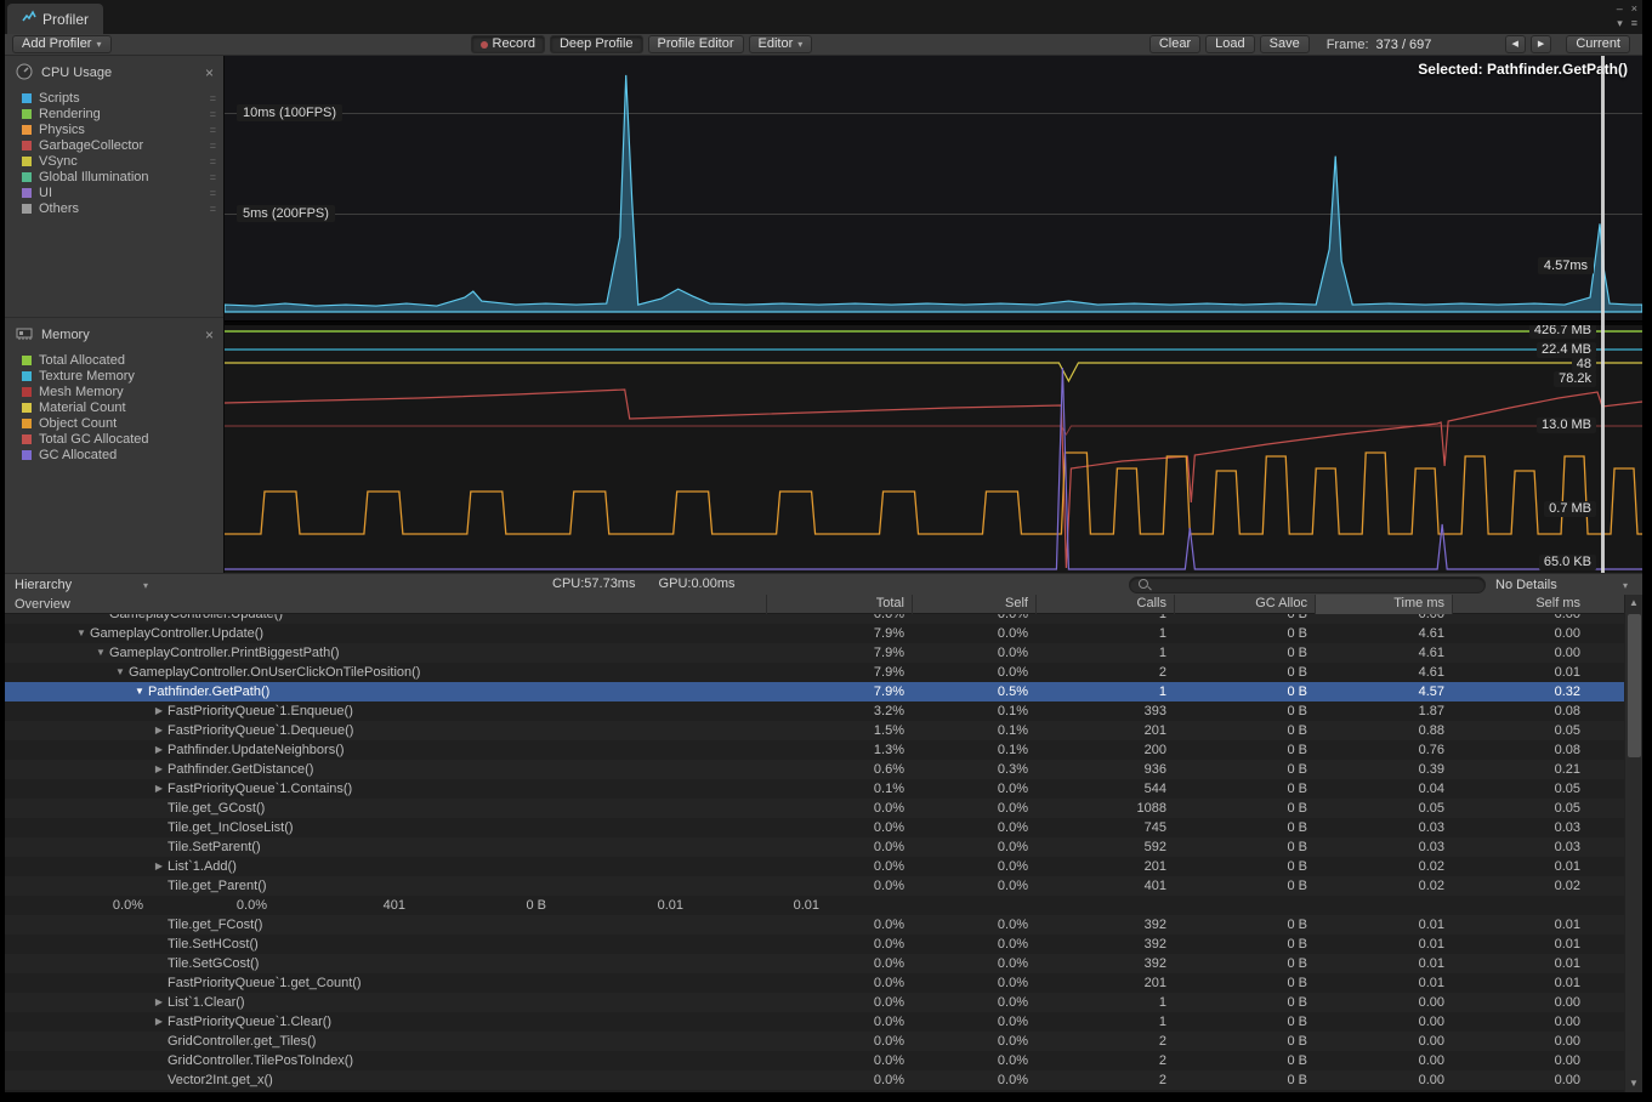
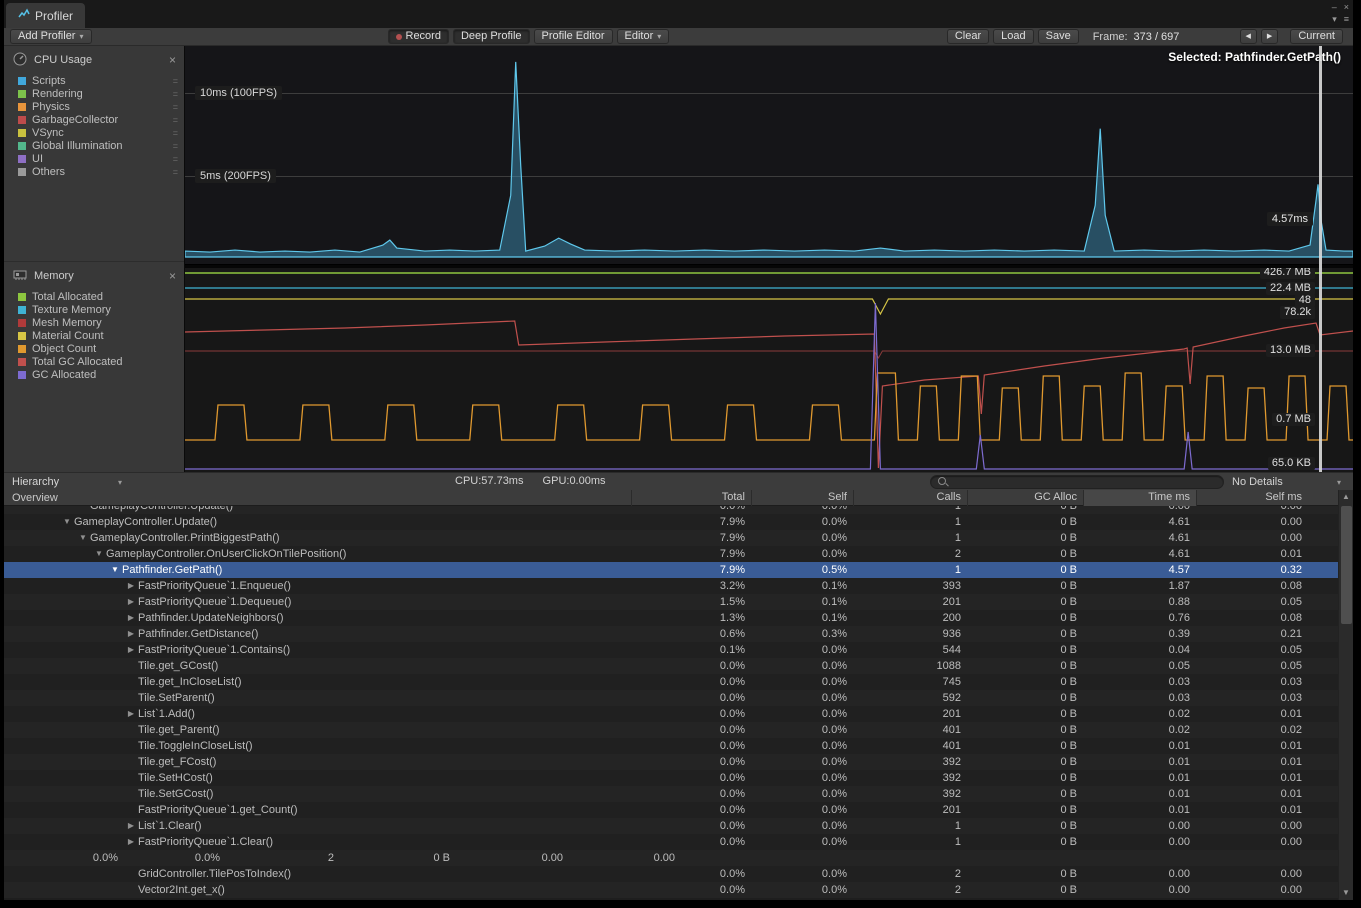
  Profiler
  –
  ×
  ▾
  ≡
  Add Profiler
  ▾
  Record
  Deep Profile
  Profile Editor
  Editor
  ▾
  Clear
  Load
  Save
  Frame:
  373 / 697
  Current
  CPU Usage
  ×
  Scripts
  =
  Rendering
  =
  Physics
  =
  GarbageCollector
  =
  VSync
  =
  Global Illumination
  =
  UI
  =
  Others
  =
  Memory
  ×
  Total Allocated
  Texture Memory
  Mesh Memory
  Material Count
  Object Count
  Total GC Allocated
  GC Allocated
  10ms (100FPS)
  5ms (200FPS)
  Selected: Pathfinder.GetPth()
  4.57ms
  426.7 MB
  22.4 MB
  48
  78.2k
  13.0 MB
  0.7 MB
  65.0 KB
  Hierarchy
  ▾
  CPU:57.73ms GPU:0.00ms
  No Details
  ▾
  Overview
  Total
  Self
  Calls
  GC Alloc
  Time ms
  Self ms
  GameplayController.Update()
  0.0%
  0.0%
  1
  0 B
  0.00
  0.00
  ▼
  GameplayController.Update()
  7.9%
  0.0%
  1
  0 B
  4.61
  0.00
  ▼
  GameplayController.PrintBiggestPath()
  7.9%
  0.0%
  1
  0 B
  4.61
  0.00
  ▼
  GameplayController.OnUserClickOnTilePosition()
  7.9%
  0.0%
  2
  0 B
  4.61
  0.01
  ▼
  Pathfinder.GetPath()
  7.9%
  0.5%
  1
  0 B
  4.57
  0.32
  ▶
  FastPriorityQueue`1.Enqueue()
  3.2%
  0.1%
  393
  0 B
  1.87
  0.08
  ▶
  FastPriorityQueue`1.Dequeue()
  1.5%
  0.1%
  201
  0 B
  0.88
  0.05
  ▶
  Pathfinder.UpdateNeighbors()
  1.3%
  0.1%
  200
  0 B
  0.76
  0.08
  ▶
  Pathfinder.GetDistance()
  0.6%
  0.3%
  936
  0 B
  0.39
  0.21
  ▶
  FastPriorityQueue`1.Contains()
  0.1%
  0.0%
  544
  0 B
  0.04
  0.05
  Tile.get_GCost()
  0.0%
  0.0%
  1088
  0 B
  0.05
  0.05
  Tile.get_InCloseList()
  0.0%
  0.0%
  745
  0 B
  0.03
  0.03
  Tile.SetParent()
  0.0%
  0.0%
  592
  0 B
  0.03
  0.03
  ▶
  List`1.Add()
  0.0%
  0.0%
  201
  0 B
  0.02
  0.01
  Tile.get_Parent()
  0.0%
  0.0%
  401
  0 B
  0.02
  0.02
+ Tile.ToggleInCloseList()
  0.0%
  0.0%
  401
  0 B
  0.01
  0.01
  Tile.get_FCost()
  0.0%
  0.0%
  392
  0 B
  0.01
  0.01
  Tile.SetHCost()
  0.0%
  0.0%
  392
  0 B
  0.01
  0.01
  Tile.SetGCost()
  0.0%
  0.0%
  392
  0 B
  0.01
  0.01
  FastPriorityQueue`1.get_Count()
  0.0%
  0.0%
  201
  0 B
  0.01
  0.01
  ▶
  List`1.Clear()
  0.0%
  0.0%
  1
  0 B
  0.00
  0.00
  ▶
  FastPriorityQueue`1.Clear()
  0.0%
  0.0%
  1
  0 B
  0.00
  0.00
- GridController.get_Tiles()
  0.0%
  0.0%
  2
  0 B
  0.00
  0.00
  GridController.TilePosToIndex()
  0.0%
  0.0%
  2
  0 B
  0.00
  0.00
  Vector2Int.get_x()
  0.0%
  0.0%
  2
  0 B
  0.00
  0.00
  ▲
  ▼
